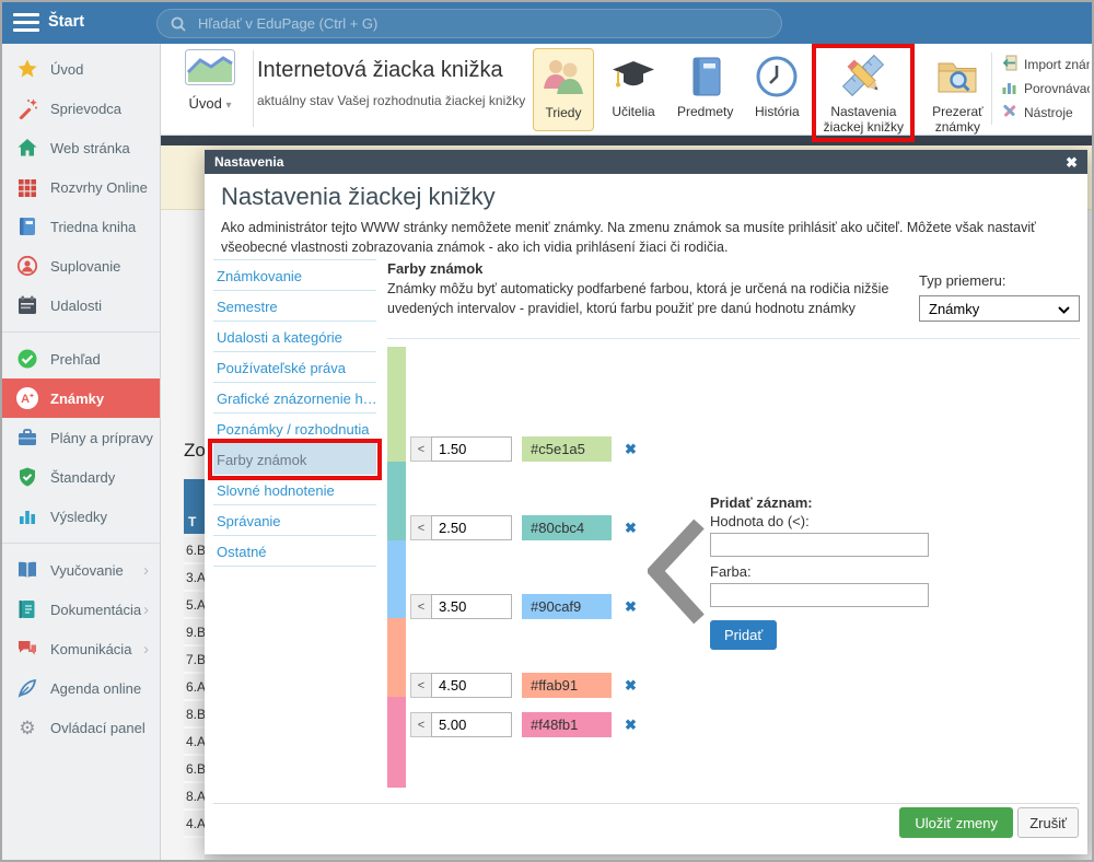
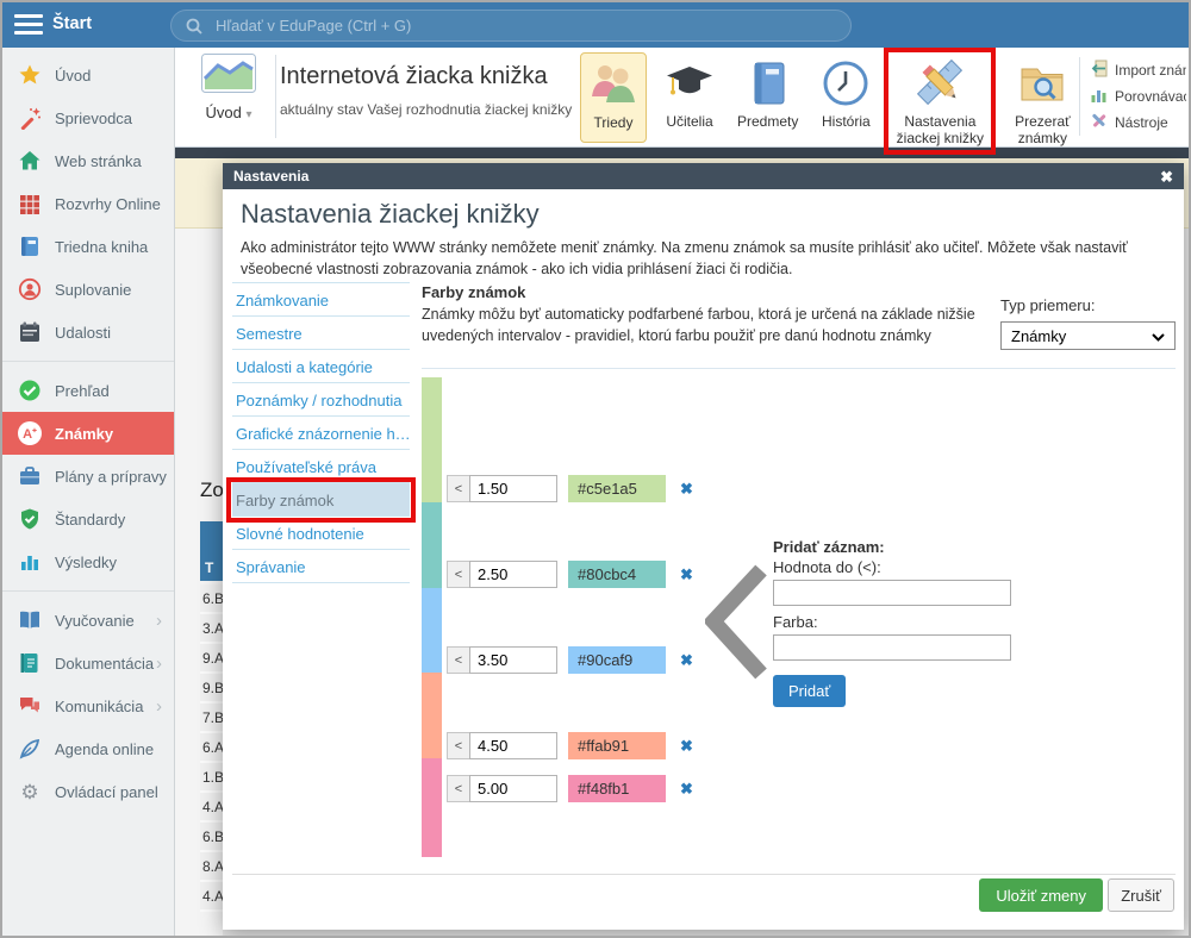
  Štart
  Hľadať v EduPage (Ctrl + G)
  Úvod
  Sprievodca
  Web stránka
  Rozvrhy Online
  Triedna kniha
  Suplovanie
  Udalosti
  Prehľad
  A⁺
  Známky
  Plány a prípravy
  Štandardy
  Výsledky
  Vyučovanie
  ›
  Dokumentácia
  ›
  Komunikácia
  ›
  Agenda online
  ⚙
  Ovládací panel
  Úvod ▾
  Internetová žiacka knižka
  aktuálny stav Vašej rozhodnutia žiackej knižky
  Triedy
  Učitelia
  Predmety
  História
  Nastavenia žiackej knižky
  Prezerať známky
  Import zná
  Porovnáva
  Nástroje
  Zo
  T
  6.B
  3.A
- 5.A
+ 9.A
  9.B
  7.B
  6.A
- 8.B
+ 1.B
  4.A
  6.B
  8.A
  4.A
  Nastavenia
  ✖
  Nastavenia žiackej knižky
  Ako administrátor tejto WWW stránky nemôžete meniť známky. Na zmenu známok sa musíte prihlásiť ako učiteľ. Môžete však nastaviť všeobecné vlastnosti zobrazovania známok - ako ich vidia prihlásení žiaci či rodičia.
  Známkovanie
  Semestre
  Udalosti a kategórie
- Používateľské práva
+ Poznámky / rozhodnutia
  Grafické znázornenie h…
- Poznámky / rozhodnutia
+ Používateľské práva
  Farby známok
  Slovné hodnotenie
  Správanie
- Ostatné
  Farby známok
- Známky môžu byť automaticky podfarbené farbou, ktorá je určená na rodičia nižšie uvedených intervalov - pravidiel, ktorú farbu použiť pre danú hodnotu známky
+ Známky môžu byť automaticky podfarbené farbou, ktorá je určená na základe nižšie uvedených intervalov - pravidiel, ktorú farbu použiť pre danú hodnotu známky
  Typ priemeru:
  Známky
  <
  1.50
  #c5e1a5
  ✖
  <
  2.50
  #80cbc4
  ✖
  <
  3.50
  #90caf9
  ✖
  <
  4.50
  #ffab91
  ✖
  <
  5.00
  #f48fb1
  ✖
  Pridať záznam:
  Hodnota do (<):
  Farba:
  Pridať
  Uložiť zmeny
  Zrušiť
